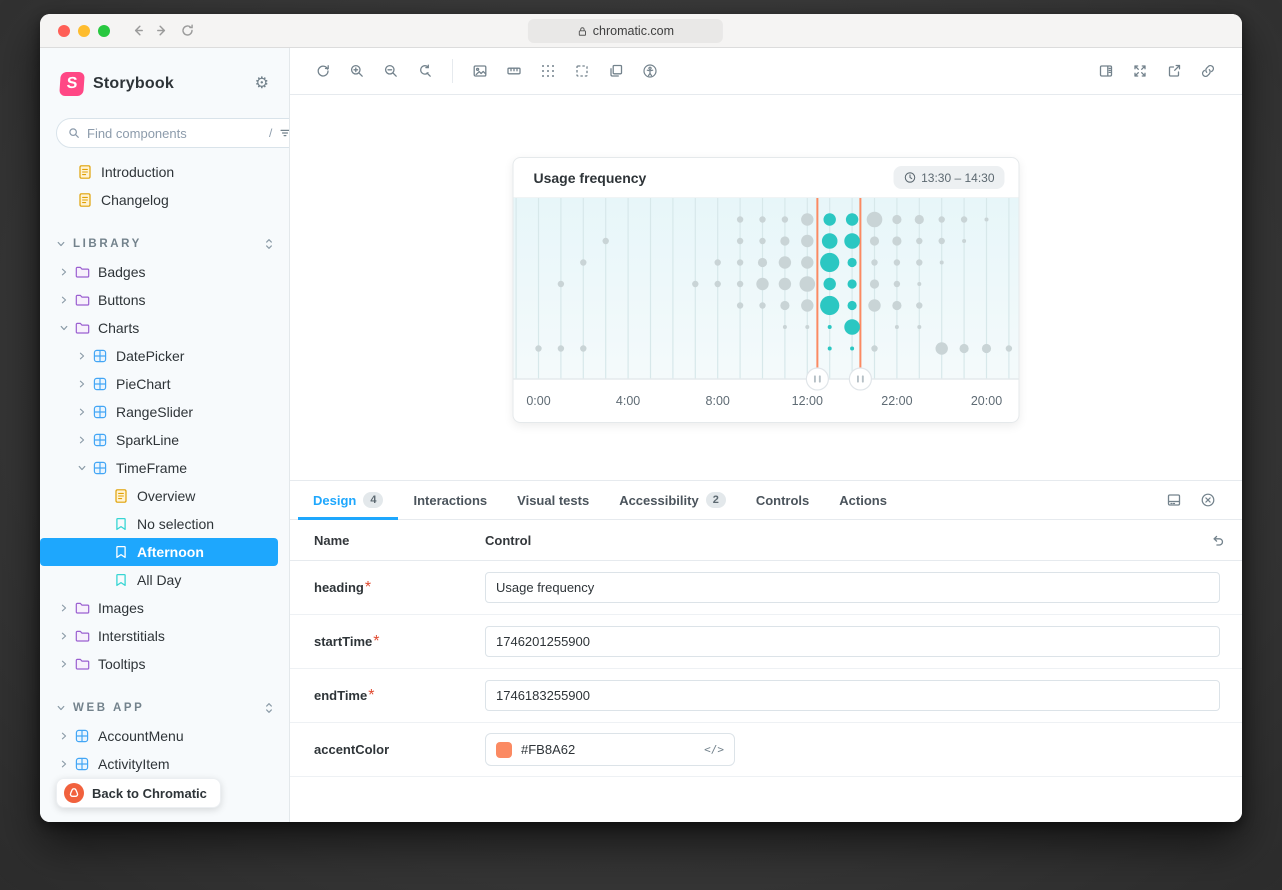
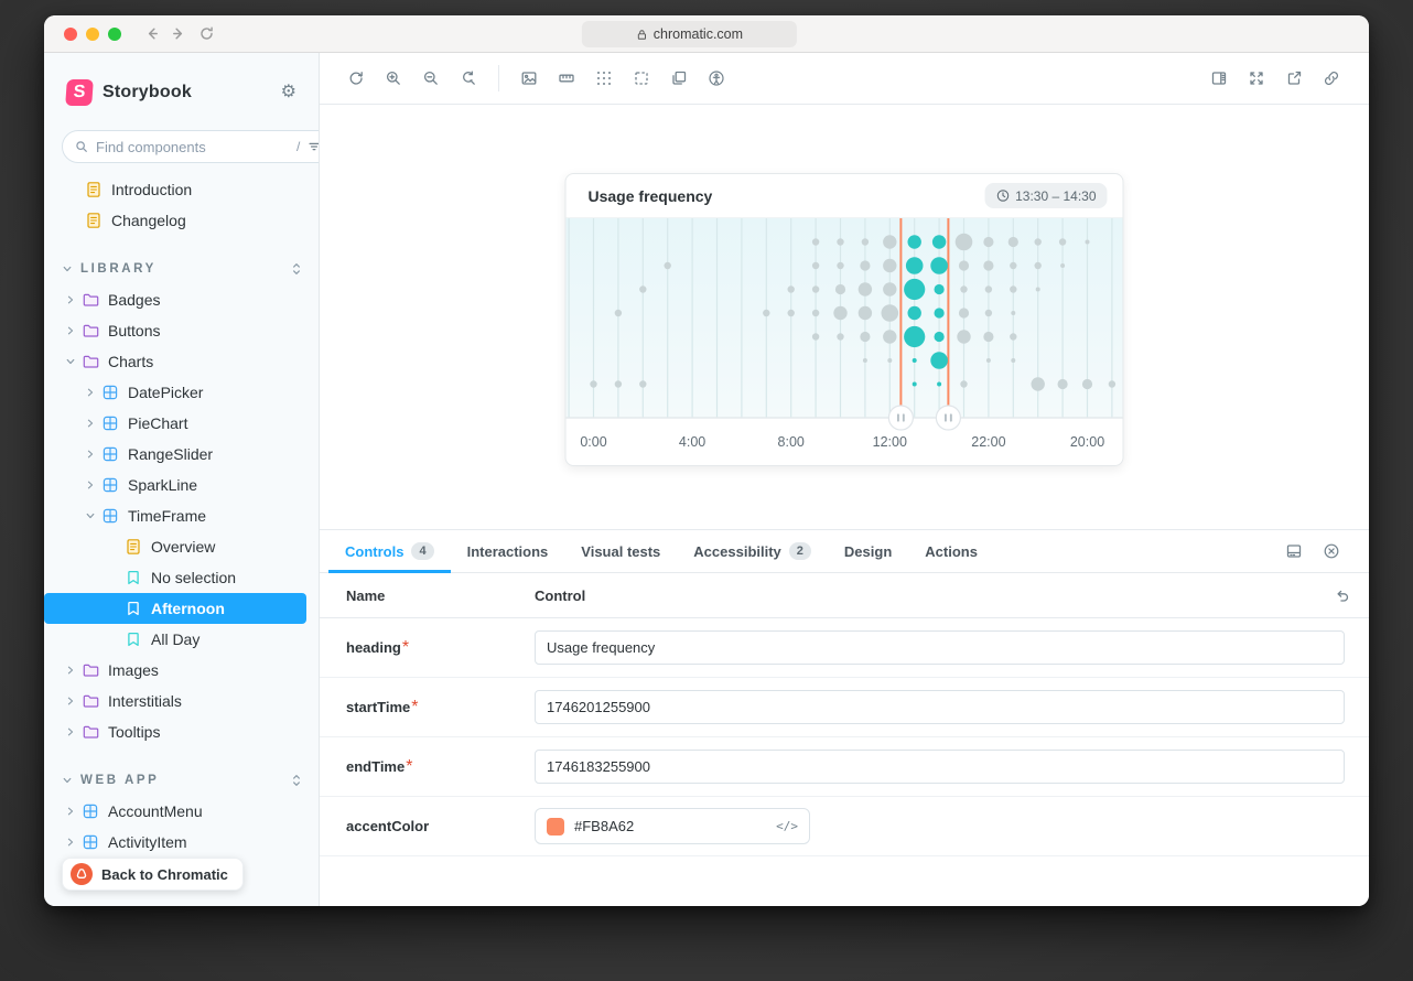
  chromatic.com
  Storybook
  ⚙
  Find components
  /
  Introduction
  Changelog
  LIBRARY
  Badges
  Buttons
  Charts
  DatePicker
  PieChart
  RangeSlider
  SparkLine
  TimeFrame
  Overview
  No selection
  Afternoon
  All Day
  Images
  Interstitials
  Tooltips
  WEB APP
  AccountMenu
  ActivityItem
  Back to Chromatic
  Usage frequency
  13:30 – 14:30
  0:00
  4:00
  8:00
  12:00
  22:00
  20:00
- Design
+ Controls
  4
  Interactions
  Visual tests
  Accessibility
  2
- Controls
+ Design
  Actions
  Name
  Control
  heading*
  Usage frequency
  startTime*
  1746201255900
  endTime*
  1746183255900
  accentColor
  #FB8A62
  </>
